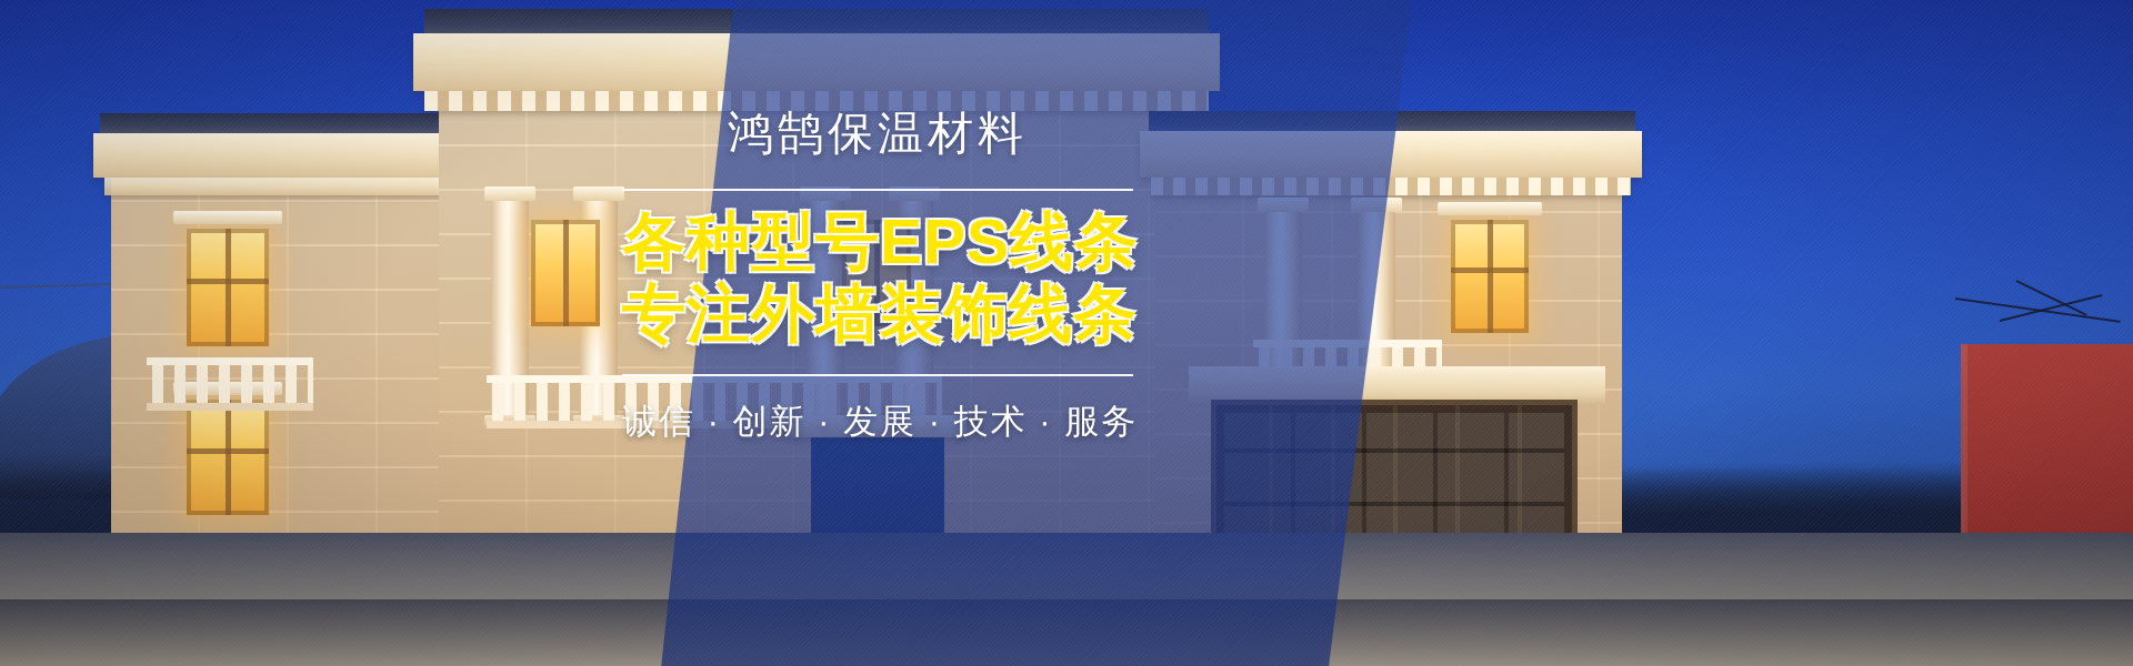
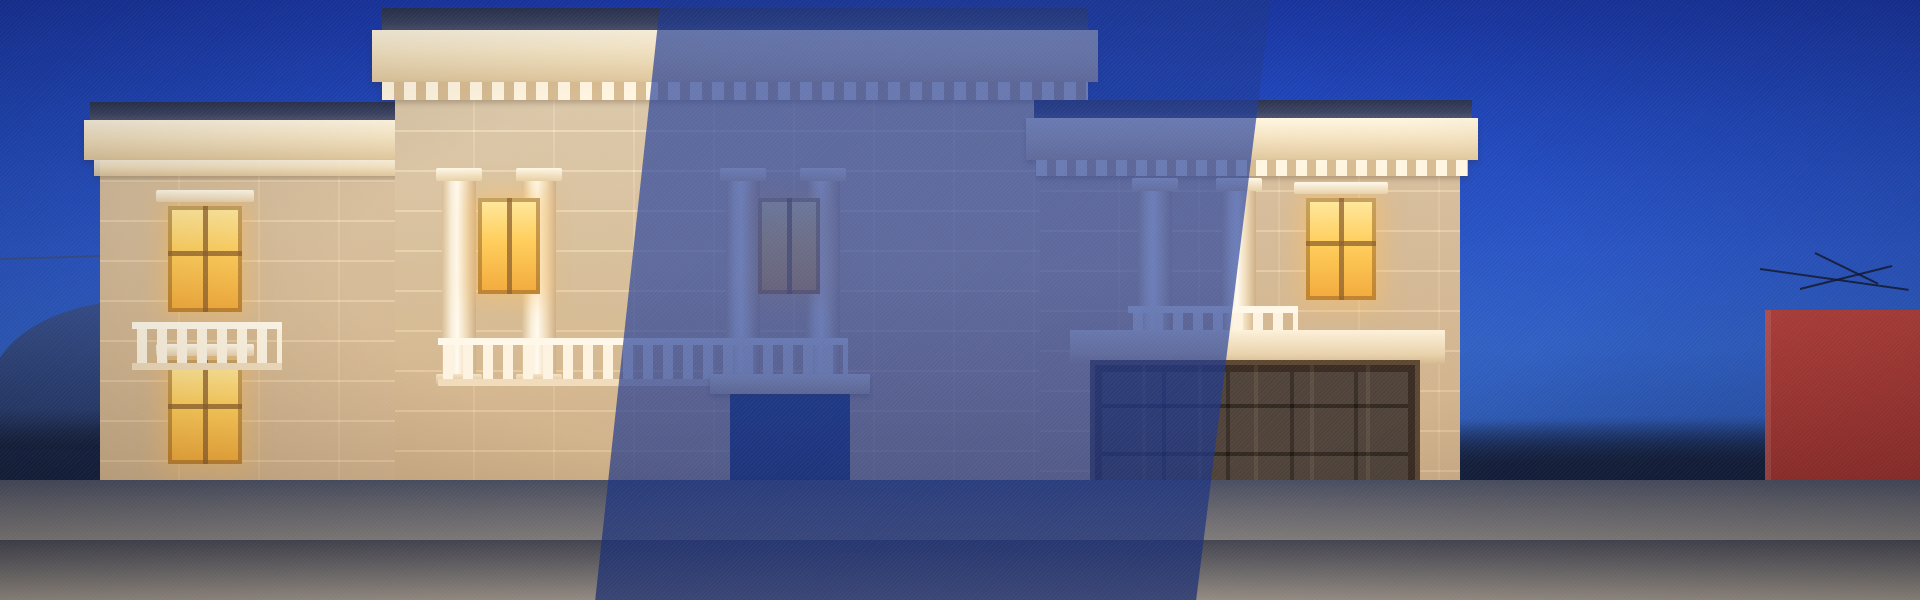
- 鸿鹄保温材料
- 各种型号EPS线条
- 专注外墙装饰线条
- 诚信 · 创新 · 发展 · 技术 · 服务
